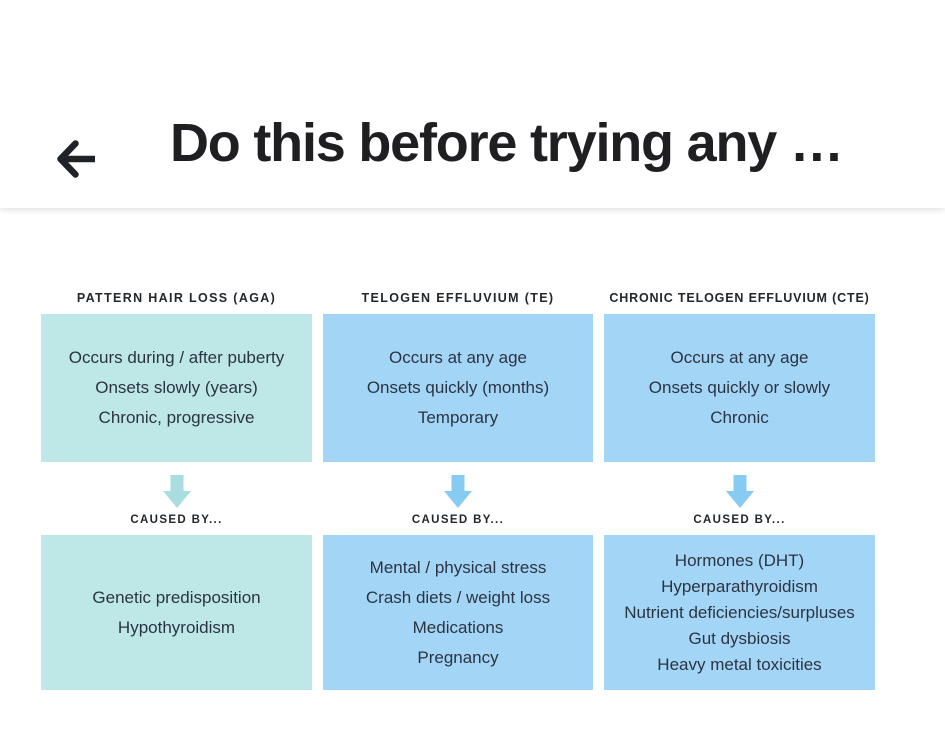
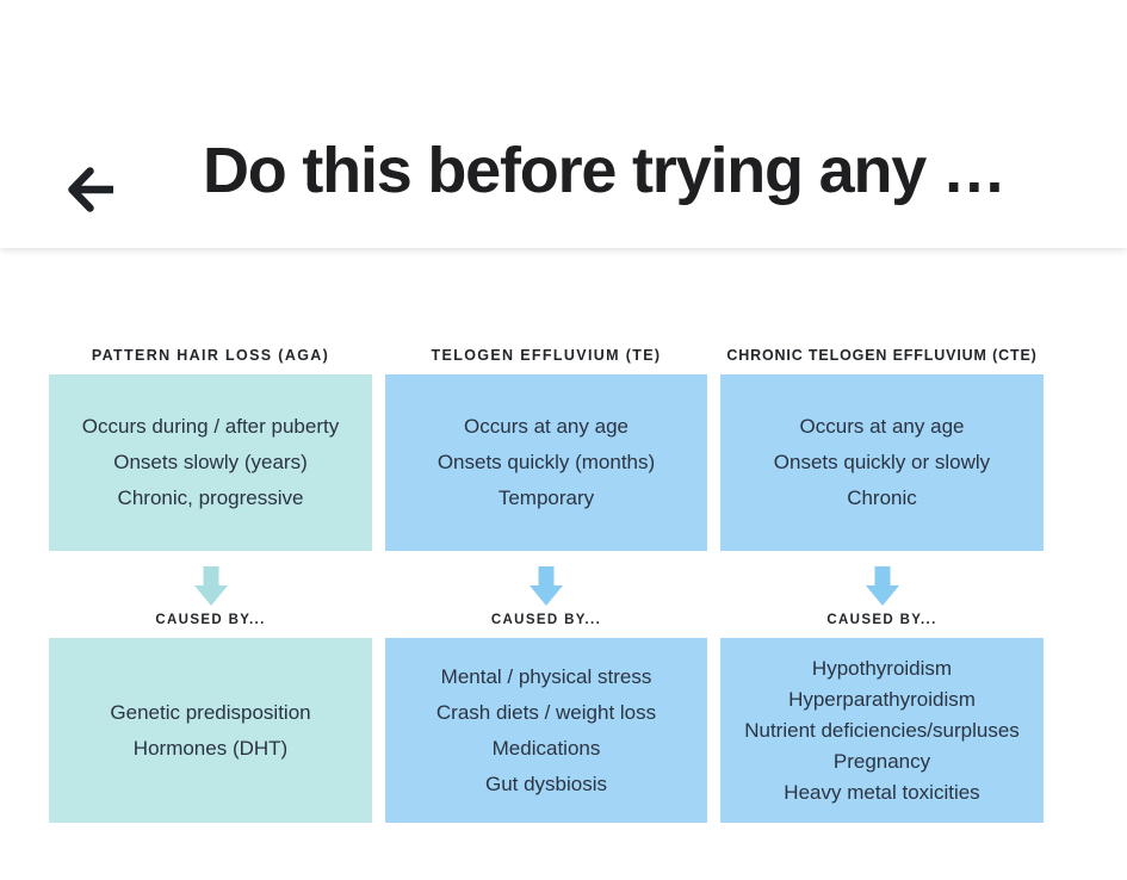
  Do this before trying any …
  PATTERN HAIR LOSS (AGA)
  Occurs during / after puberty
  Onsets slowly (years)
  Chronic, progressive
  CAUSED BY...
  Genetic predisposition
- Hypothyroidism
+ Hormones (DHT)
  TELOGEN EFFLUVIUM (TE)
  Occurs at any age
  Onsets quickly (months)
  Temporary
  CAUSED BY...
  Mental / physical stress
  Crash diets / weight loss
  Medications
- Pregnancy
+ Gut dysbiosis
  CHRONIC TELOGEN EFFLUVIUM (CTE)
  Occurs at any age
  Onsets quickly or slowly
  Chronic
  CAUSED BY...
- Hormones (DHT)
+ Hypothyroidism
  Hyperparathyroidism
  Nutrient deficiencies/surpluses
- Gut dysbiosis
+ Pregnancy
  Heavy metal toxicities
